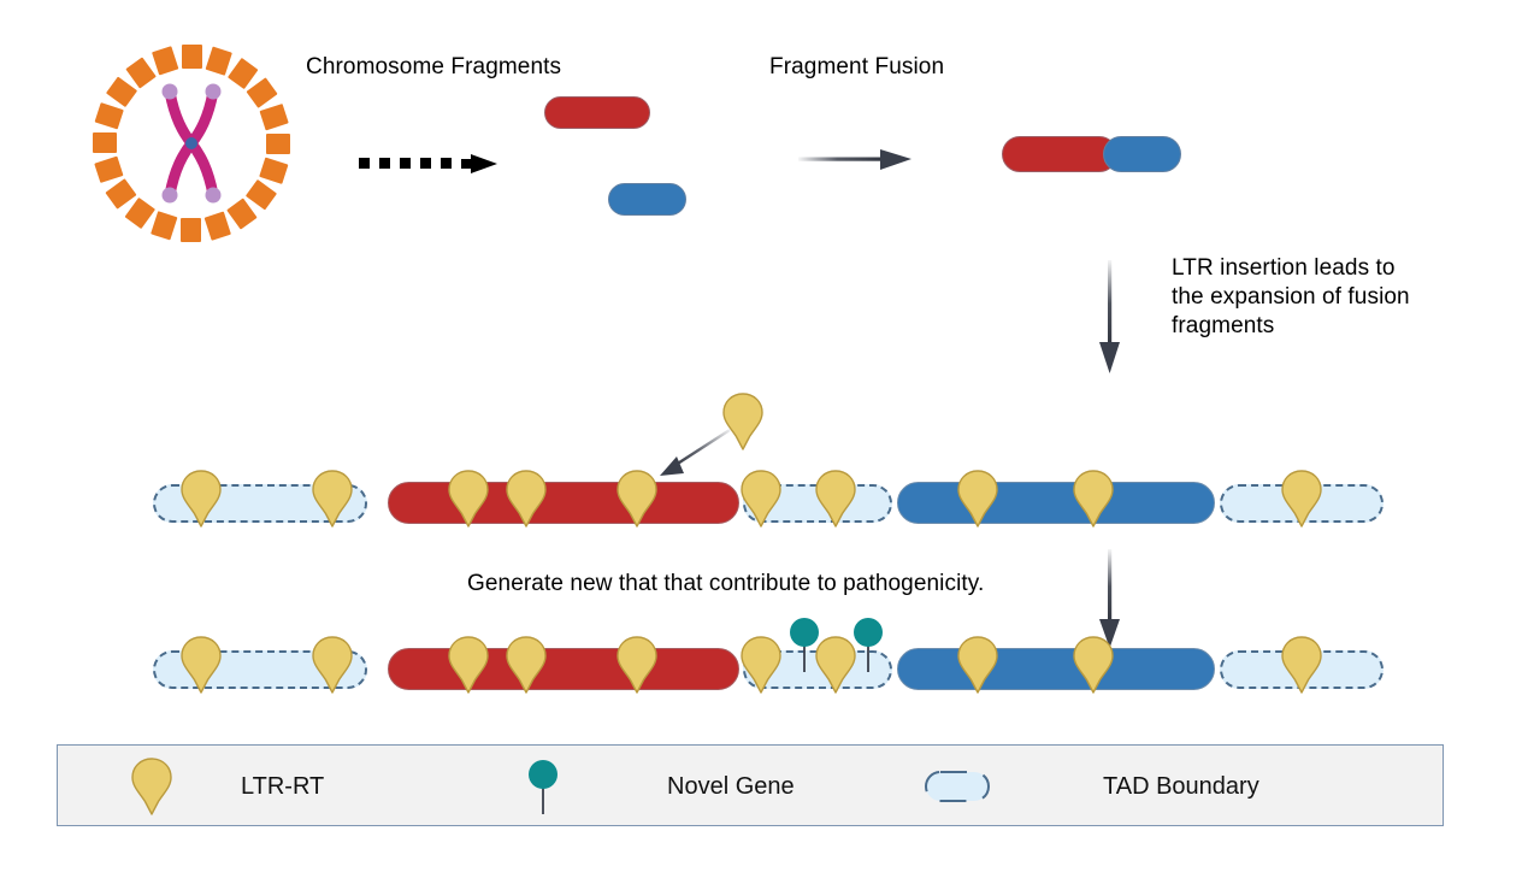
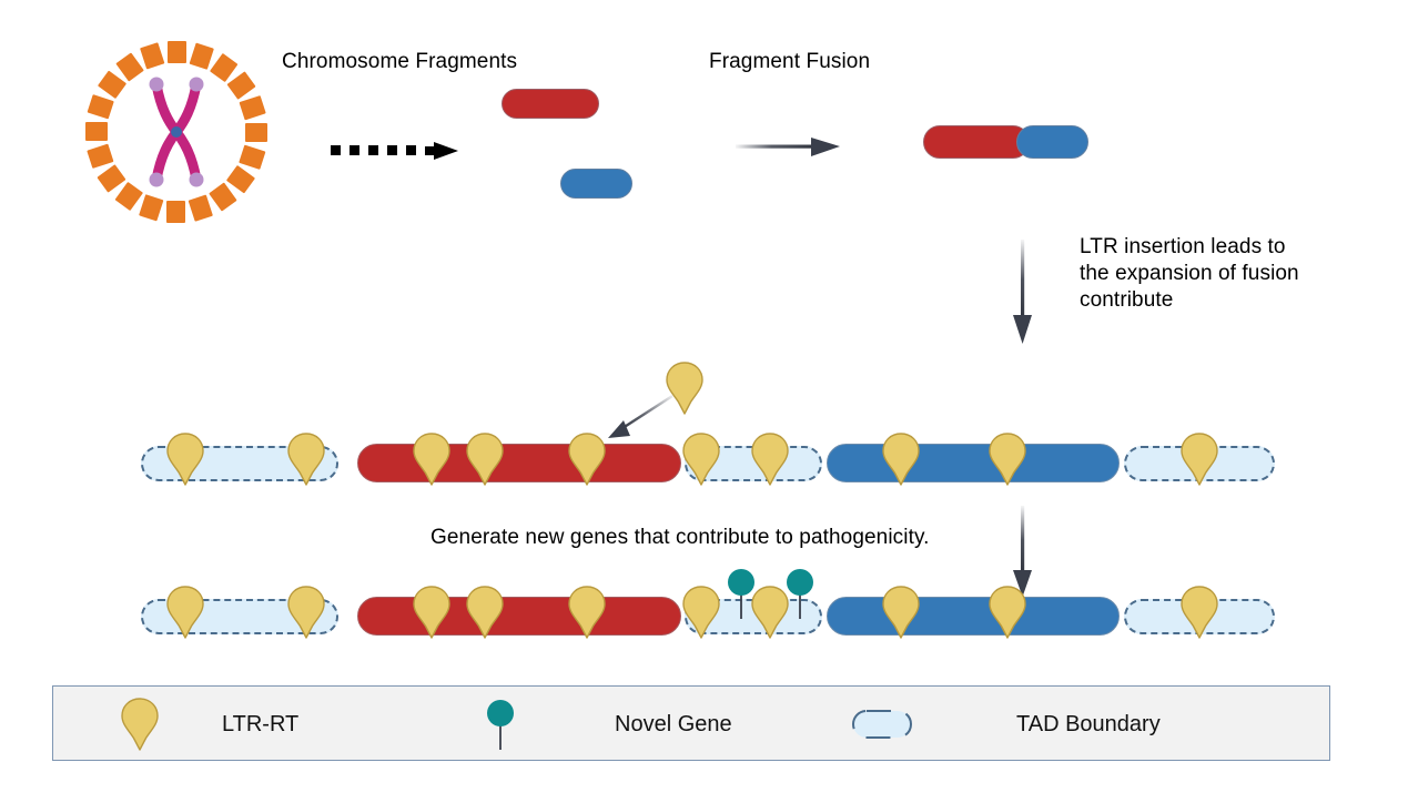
  Chromosome Fragments
  Fragment Fusion
- LTR insertion leads to the expansion of fusion fragments
+ LTR insertion leads to the expansion of fusion contribute
- Generate new that that contribute to pathogenicity.
+ Generate new genes that contribute to pathogenicity.
  LTR-RT
  Novel Gene
  TAD Boundary
